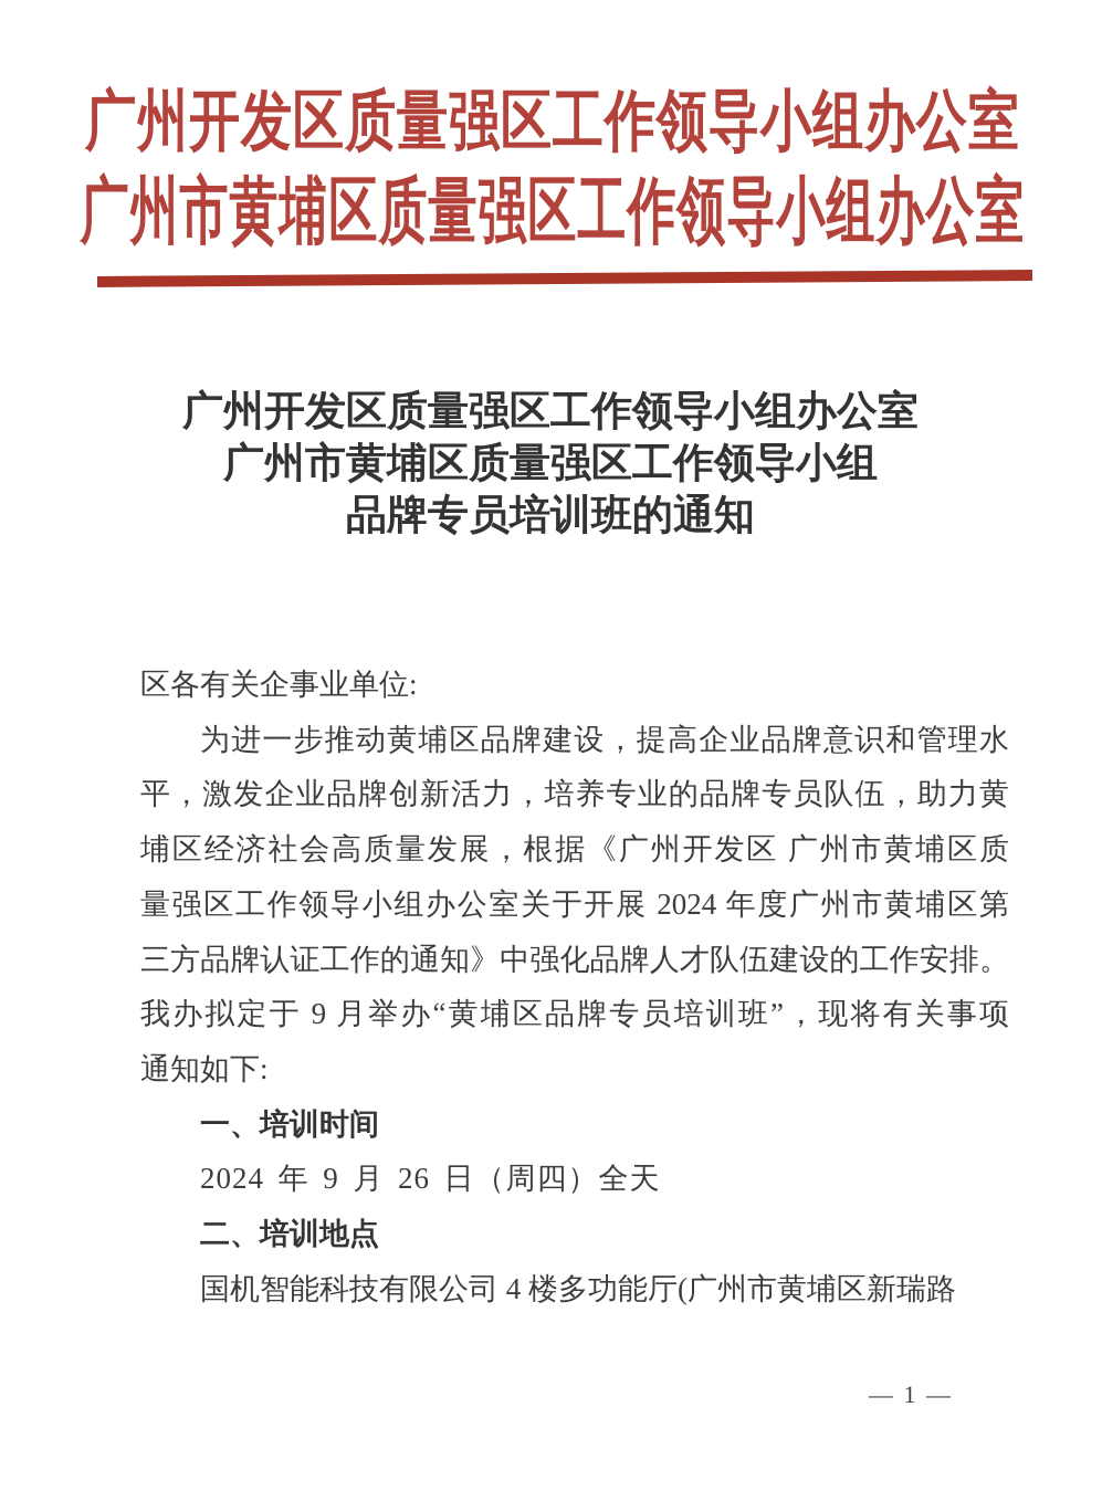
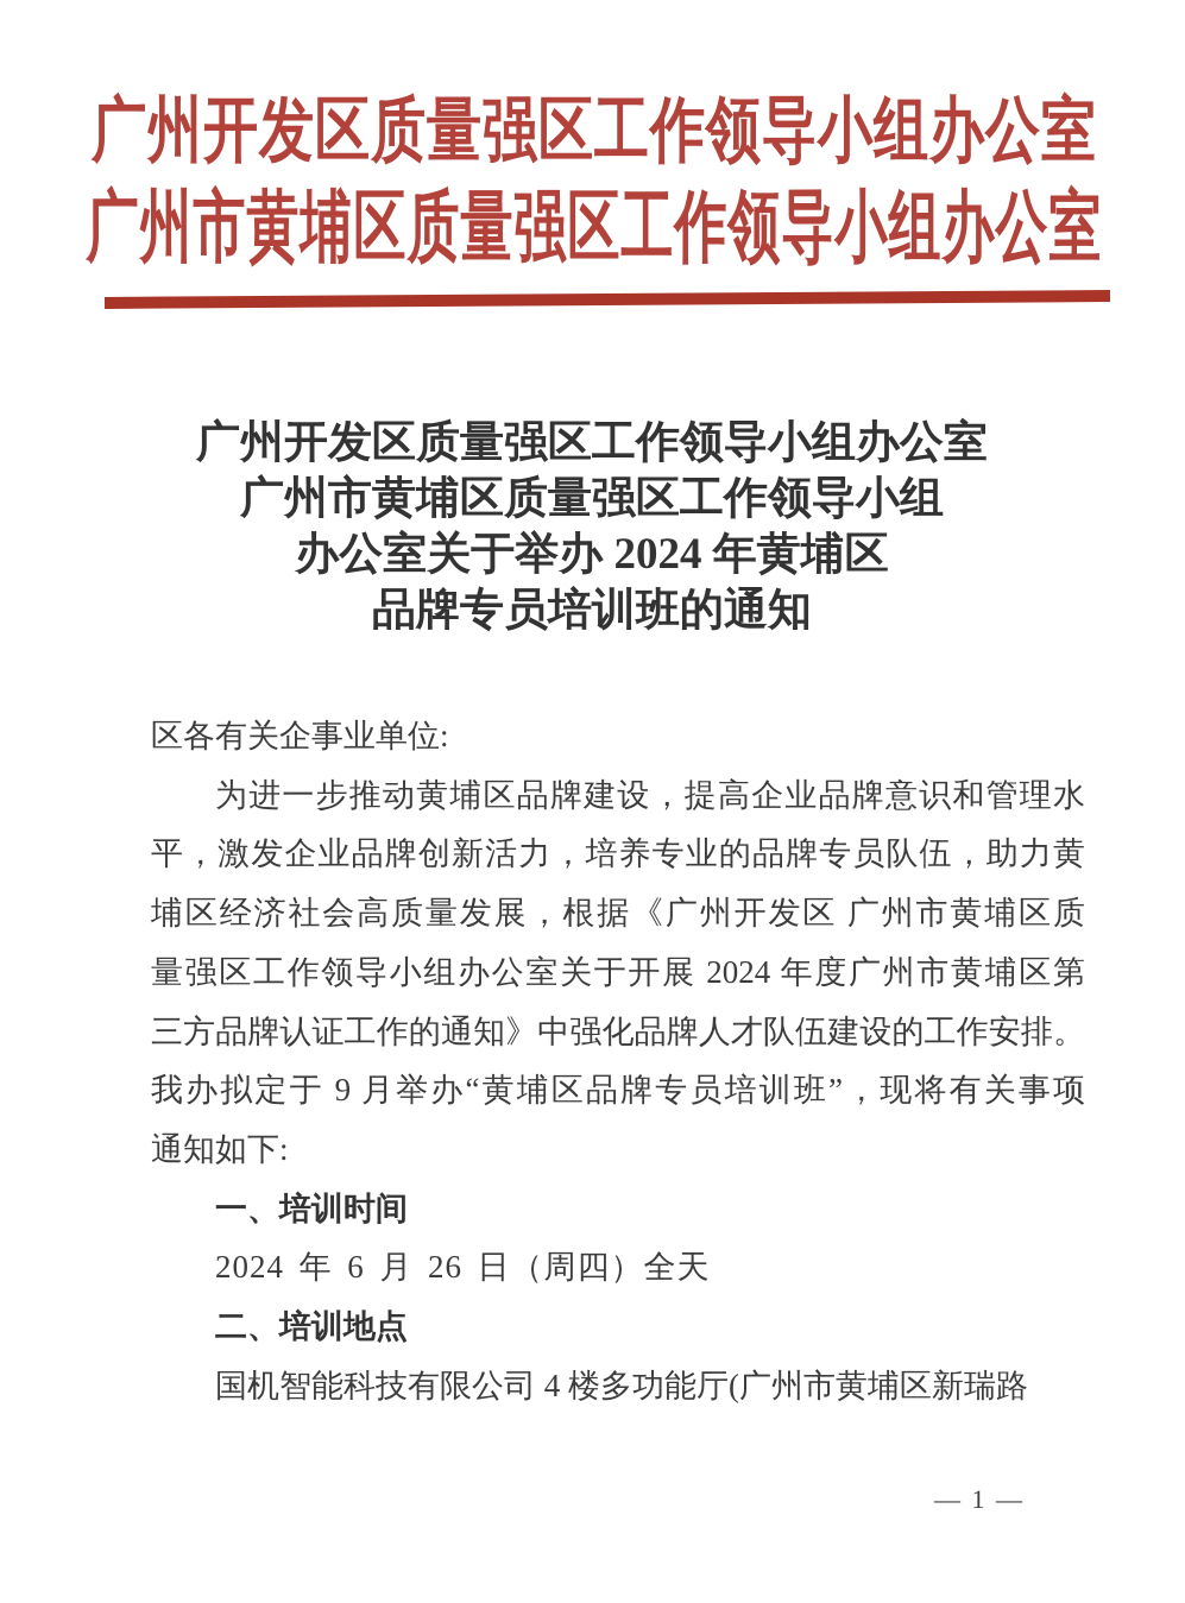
  广州开发区质量强区工作领导小组办公室
  广州市黄埔区质量强区工作领导小组办公室
  广州开发区质量强区工作领导小组办公室
  广州市黄埔区质量强区工作领导小组
+ 办公室关于举办 2024 年黄埔区
  品牌专员培训班的通知
  区各有关企事业单位:
  为进一步推动黄埔区品牌建设，提高企业品牌意识和管理水
  平，激发企业品牌创新活力，培养专业的品牌专员队伍，助力黄
  埔区经济社会高质量发展，根据《广州开发区 广州市黄埔区质
  量强区工作领导小组办公室关于开展 2024 年度广州市黄埔区第
  三方品牌认证工作的通知》中强化品牌人才队伍建设的工作安排。
  我办拟定于 9 月举办“黄埔区品牌专员培训班”，现将有关事项
  通知如下:
  一、培训时间
- 2024 年 9 月 26 日（周四）全天
+ 2024 年 6 月 26 日（周四）全天
  二、培训地点
  国机智能科技有限公司 4 楼多功能厅(广州市黄埔区新瑞路
  — 1 —
